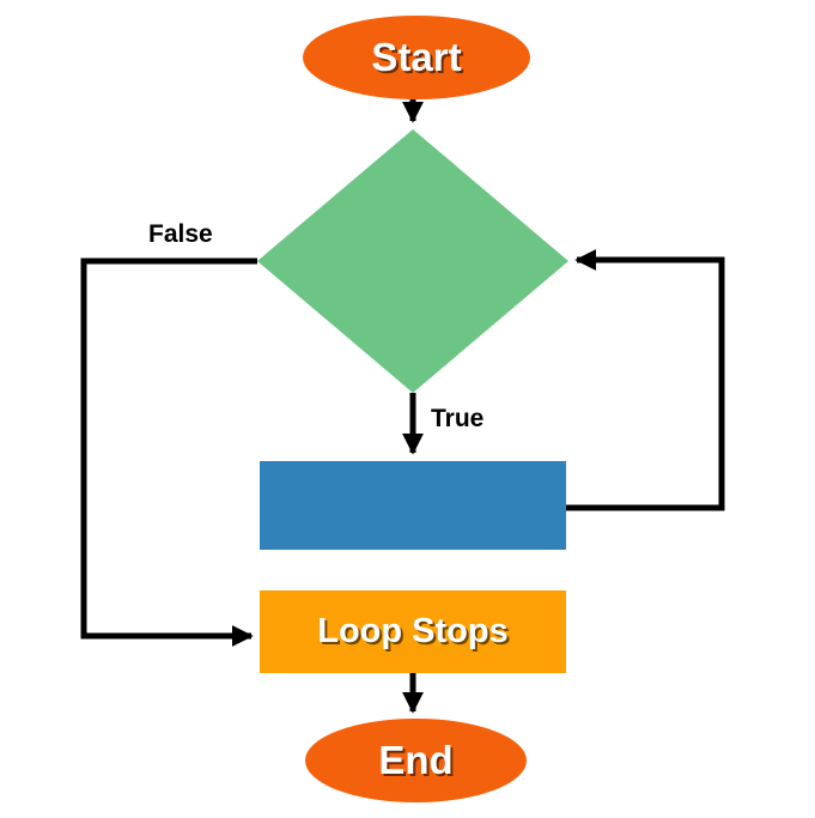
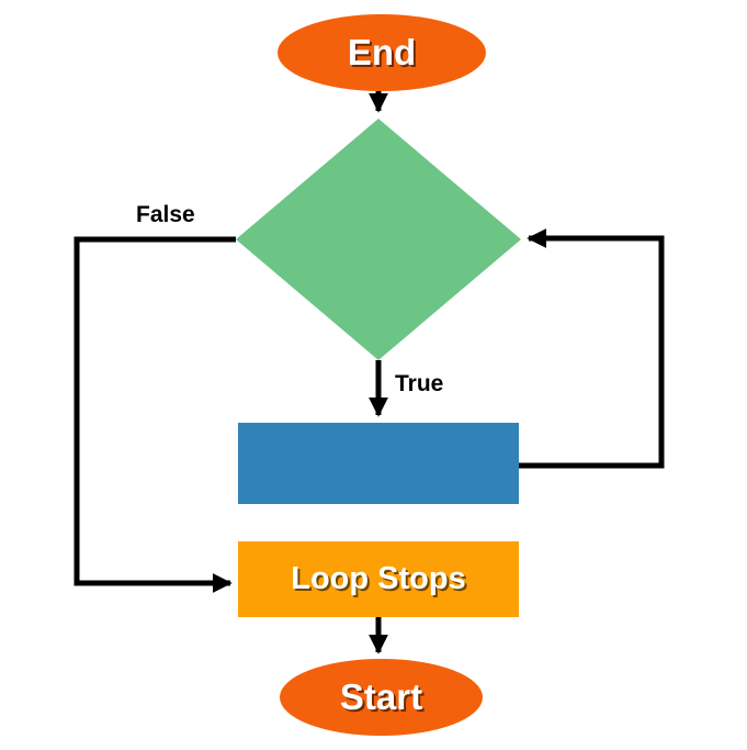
- Start
+ End
  Loop Stops
- End
+ Start
  False
  True
